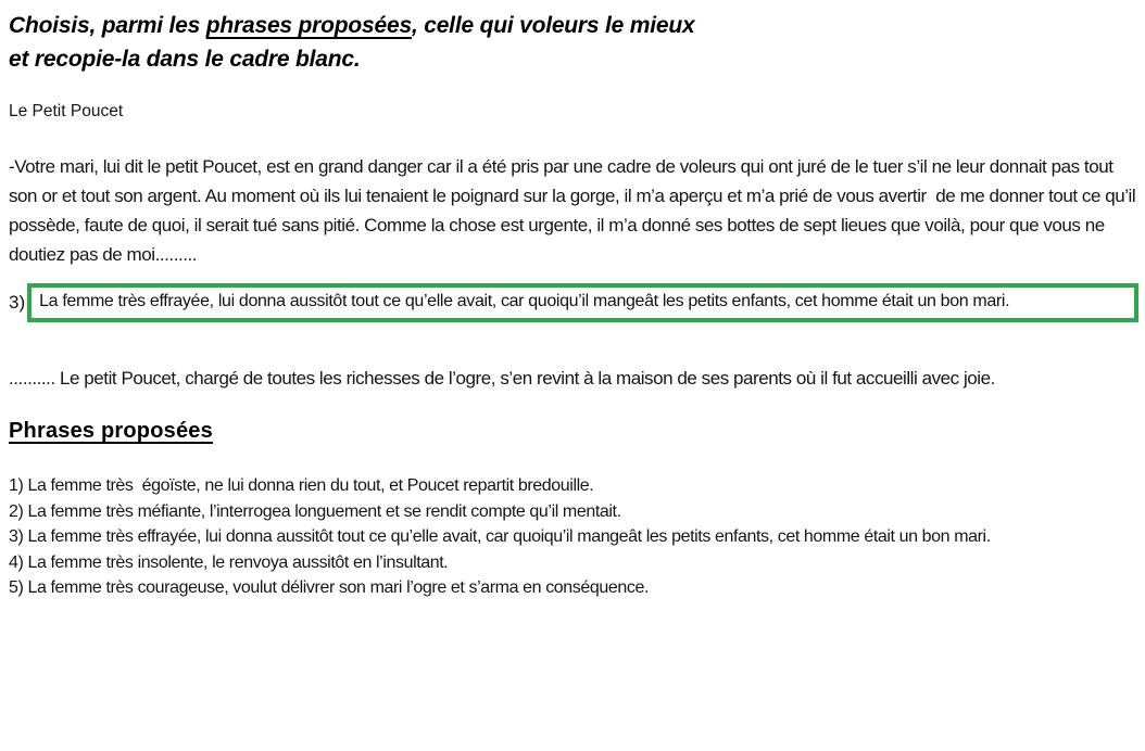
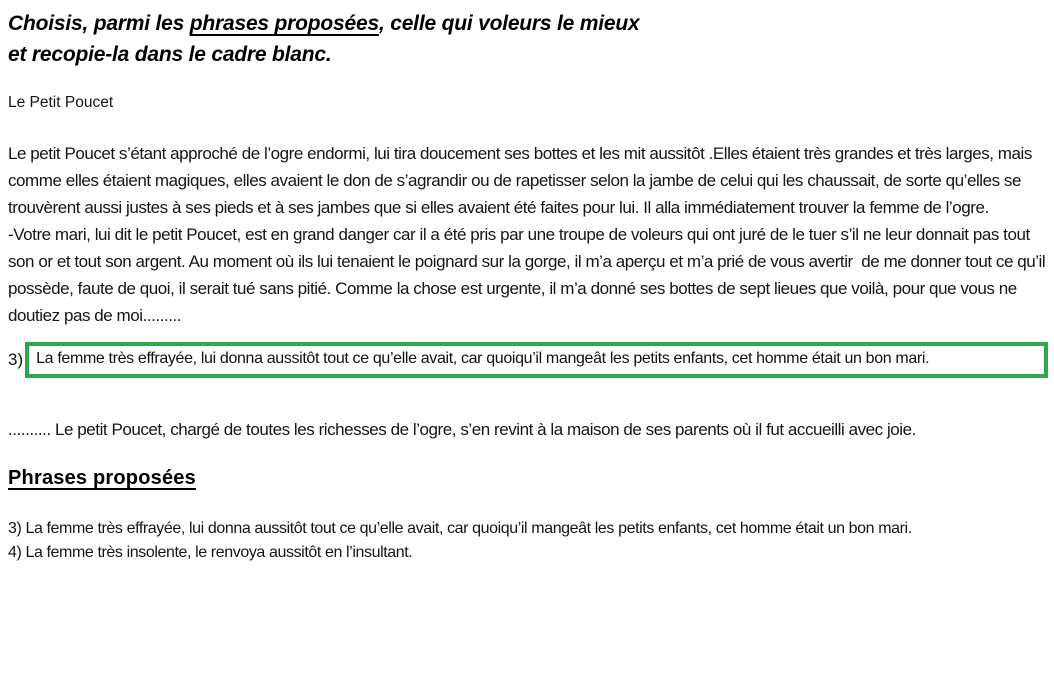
  Choisis, parmi les phrases proposées, celle qui voleurs le mieux
  et recopie-la dans le cadre blanc.
  Le Petit Poucet
+ Le petit Poucet s’étant approché de l’ogre endormi, lui tira doucement ses bottes et les mit aussitôt .Elles étaient très grandes et très larges, mais comme elles étaient magiques, elles avaient le don de s’agrandir ou de rapetisser selon la jambe de celui qui les chaussait, de sorte qu’elles se trouvèrent aussi justes à ses pieds et à ses jambes que si elles avaient été faites pour lui. Il alla immédiatement trouver la femme de l’ogre.
- -Votre mari, lui dit le petit Poucet, est en grand danger car il a été pris par une cadre de voleurs qui ont juré de le tuer s’il ne leur donnait pas tout son or et tout son argent. Au moment où ils lui tenaient le poignard sur la gorge, il m’a aperçu et m’a prié de vous avertir de me donner tout ce qu’il possède, faute de quoi, il serait tué sans pitié. Comme la chose est urgente, il m’a donné ses bottes de sept lieues que voilà, pour que vous ne doutiez pas de moi.........
+ -Votre mari, lui dit le petit Poucet, est en grand danger car il a été pris par une troupe de voleurs qui ont juré de le tuer s’il ne leur donnait pas tout son or et tout son argent. Au moment où ils lui tenaient le poignard sur la gorge, il m’a aperçu et m’a prié de vous avertir de me donner tout ce qu’il possède, faute de quoi, il serait tué sans pitié. Comme la chose est urgente, il m’a donné ses bottes de sept lieues que voilà, pour que vous ne doutiez pas de moi.........
  3)
  La femme très effrayée, lui donna aussitôt tout ce qu’elle avait, car quoiqu’il mangeât les petits enfants, cet homme était un bon mari.
  .......... Le petit Poucet, chargé de toutes les richesses de l’ogre, s’en revint à la maison de ses parents où il fut accueilli avec joie.
  Phrases proposées
- 1) La femme très égoïste, ne lui donna rien du tout, et Poucet repartit bredouille.
- 2) La femme très méfiante, l’interrogea longuement et se rendit compte qu’il mentait.
  3) La femme très effrayée, lui donna aussitôt tout ce qu’elle avait, car quoiqu’il mangeât les petits enfants, cet homme était un bon mari.
  4) La femme très insolente, le renvoya aussitôt en l’insultant.
- 5) La femme très courageuse, voulut délivrer son mari l’ogre et s’arma en conséquence.
